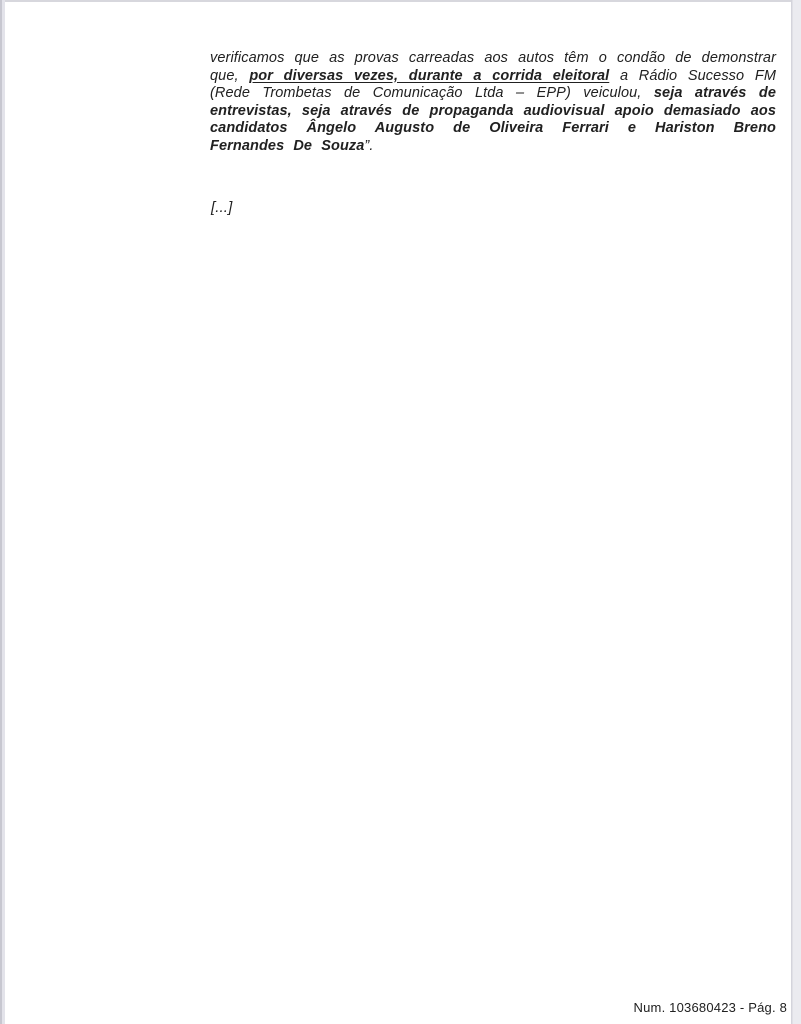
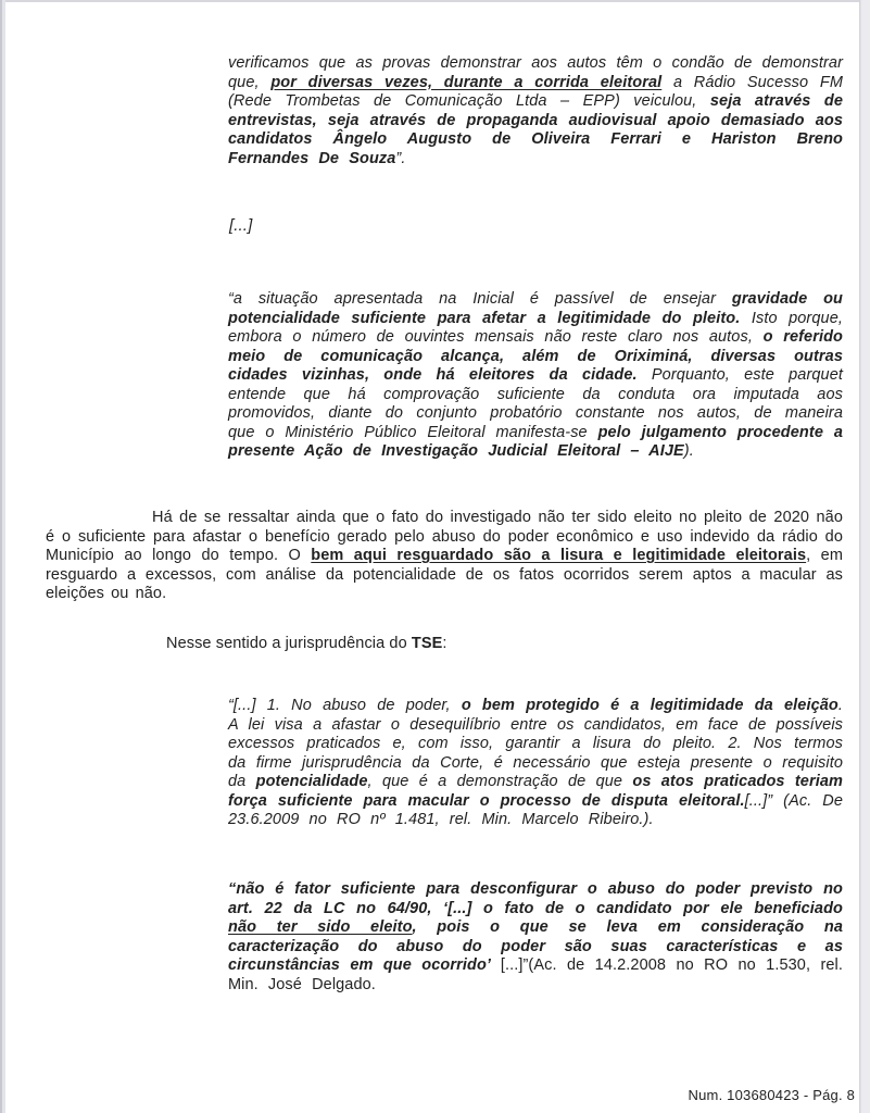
- verificamos que as provas carreadas aos autos têm o condão de demonstrar que, por diversas vezes, durante a corrida eleitoral a Rádio Sucesso FM (Rede Trombetas de Comunicação Ltda – EPP) veiculou, seja através de entrevistas, seja através de propaganda audiovisual apoio demasiado aos candidatos Ângelo Augusto de Oliveira Ferrari e Hariston Breno Fernandes De Souza”.
+ verificamos que as provas demonstrar aos autos têm o condão de demonstrar que, por diversas vezes, durante a corrida eleitoral a Rádio Sucesso FM (Rede Trombetas de Comunicação Ltda – EPP) veiculou, seja através de entrevistas, seja através de propaganda audiovisual apoio demasiado aos candidatos Ângelo Augusto de Oliveira Ferrari e Hariston Breno Fernandes De Souza”.
  [...]
+ “a situação apresentada na Inicial é passível de ensejar gravidade ou potencialidade suficiente para afetar a legitimidade do pleito. Isto porque, embora o número de ouvintes mensais não reste claro nos autos, o referido meio de comunicação alcança, além de Oriximiná, diversas outras cidades vizinhas, onde há eleitores da cidade. Porquanto, este parquet entende que há comprovação suficiente da conduta ora imputada aos promovidos, diante do conjunto probatório constante nos autos, de maneira que o Ministério Público Eleitoral manifesta-se pelo julgamento procedente a presente Ação de Investigação Judicial Eleitoral – AIJE).
+ Há de se ressaltar ainda que o fato do investigado não ter sido eleito no pleito de 2020 não é o suficiente para afastar o benefício gerado pelo abuso do poder econômico e uso indevido da rádio do Município ao longo do tempo. O bem aqui resguardado são a lisura e legitimidade eleitorais, em resguardo a excessos, com análise da potencialidade de os fatos ocorridos serem aptos a macular as eleições ou não.
+ Nesse sentido a jurisprudência do TSE:
+ “[...] 1. No abuso de poder, o bem protegido é a legitimidade da eleição. A lei visa a afastar o desequilíbrio entre os candidatos, em face de possíveis excessos praticados e, com isso, garantir a lisura do pleito. 2. Nos termos da firme jurisprudência da Corte, é necessário que esteja presente o requisito da potencialidade, que é a demonstração de que os atos praticados teriam força suficiente para macular o processo de disputa eleitoral.[...]” (Ac. De 23.6.2009 no RO nº 1.481, rel. Min. Marcelo Ribeiro.).
+ “não é fator suficiente para desconfigurar o abuso do poder previsto no art. 22 da LC no 64/90, ‘[...] o fato de o candidato por ele beneficiado não ter sido eleito, pois o que se leva em consideração na caracterização do abuso do poder são suas características e as circunstâncias em que ocorrido’ [...]”(Ac. de 14.2.2008 no RO no 1.530, rel. Min. José Delgado.
  Num. 103680423 - Pág. 8
